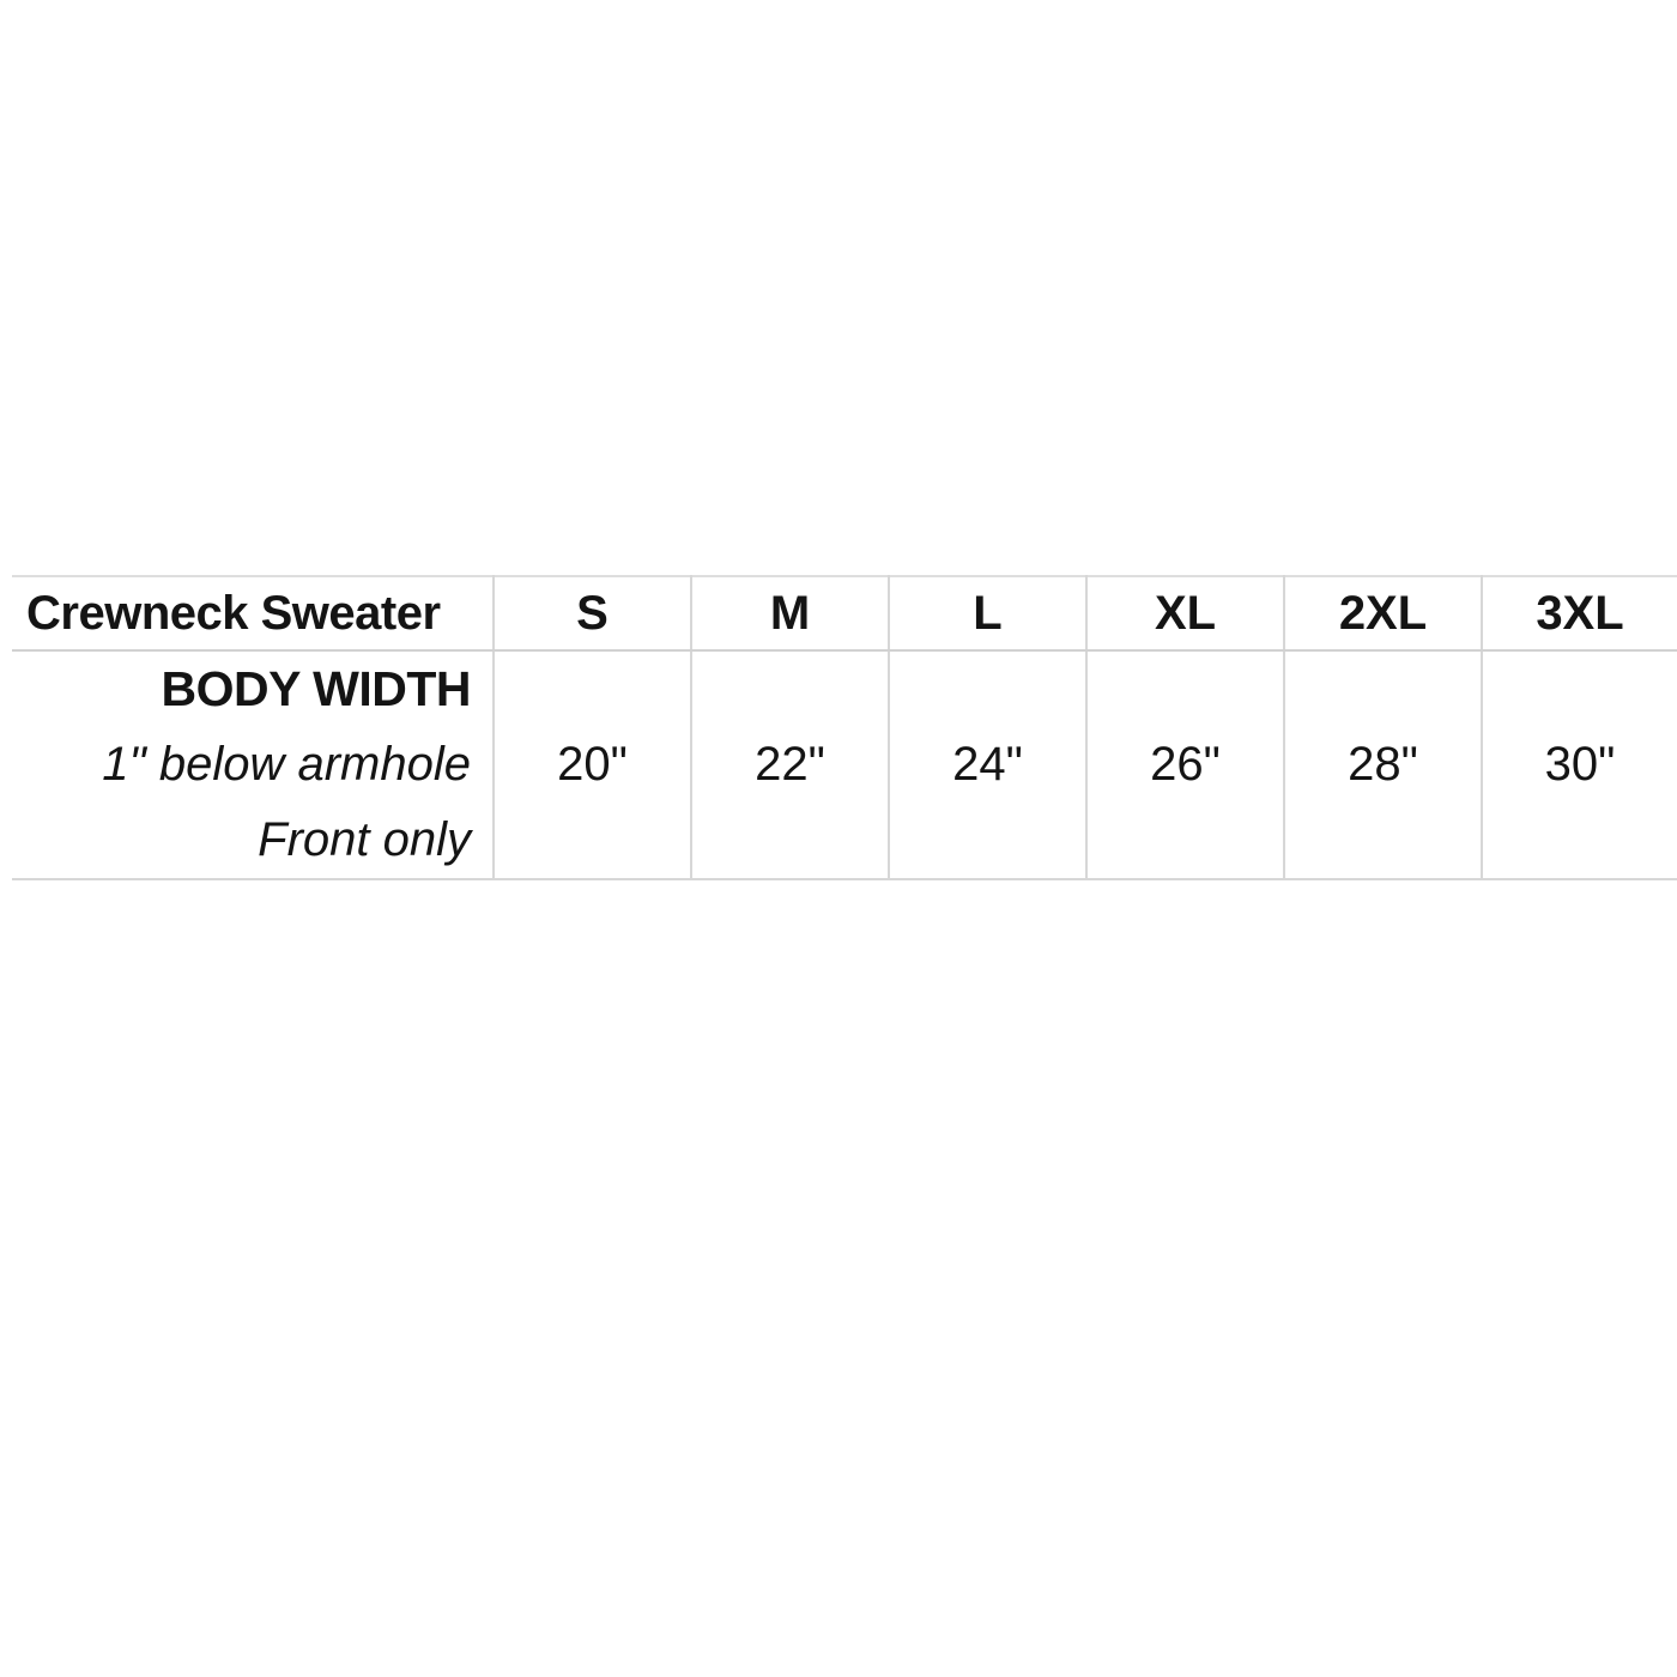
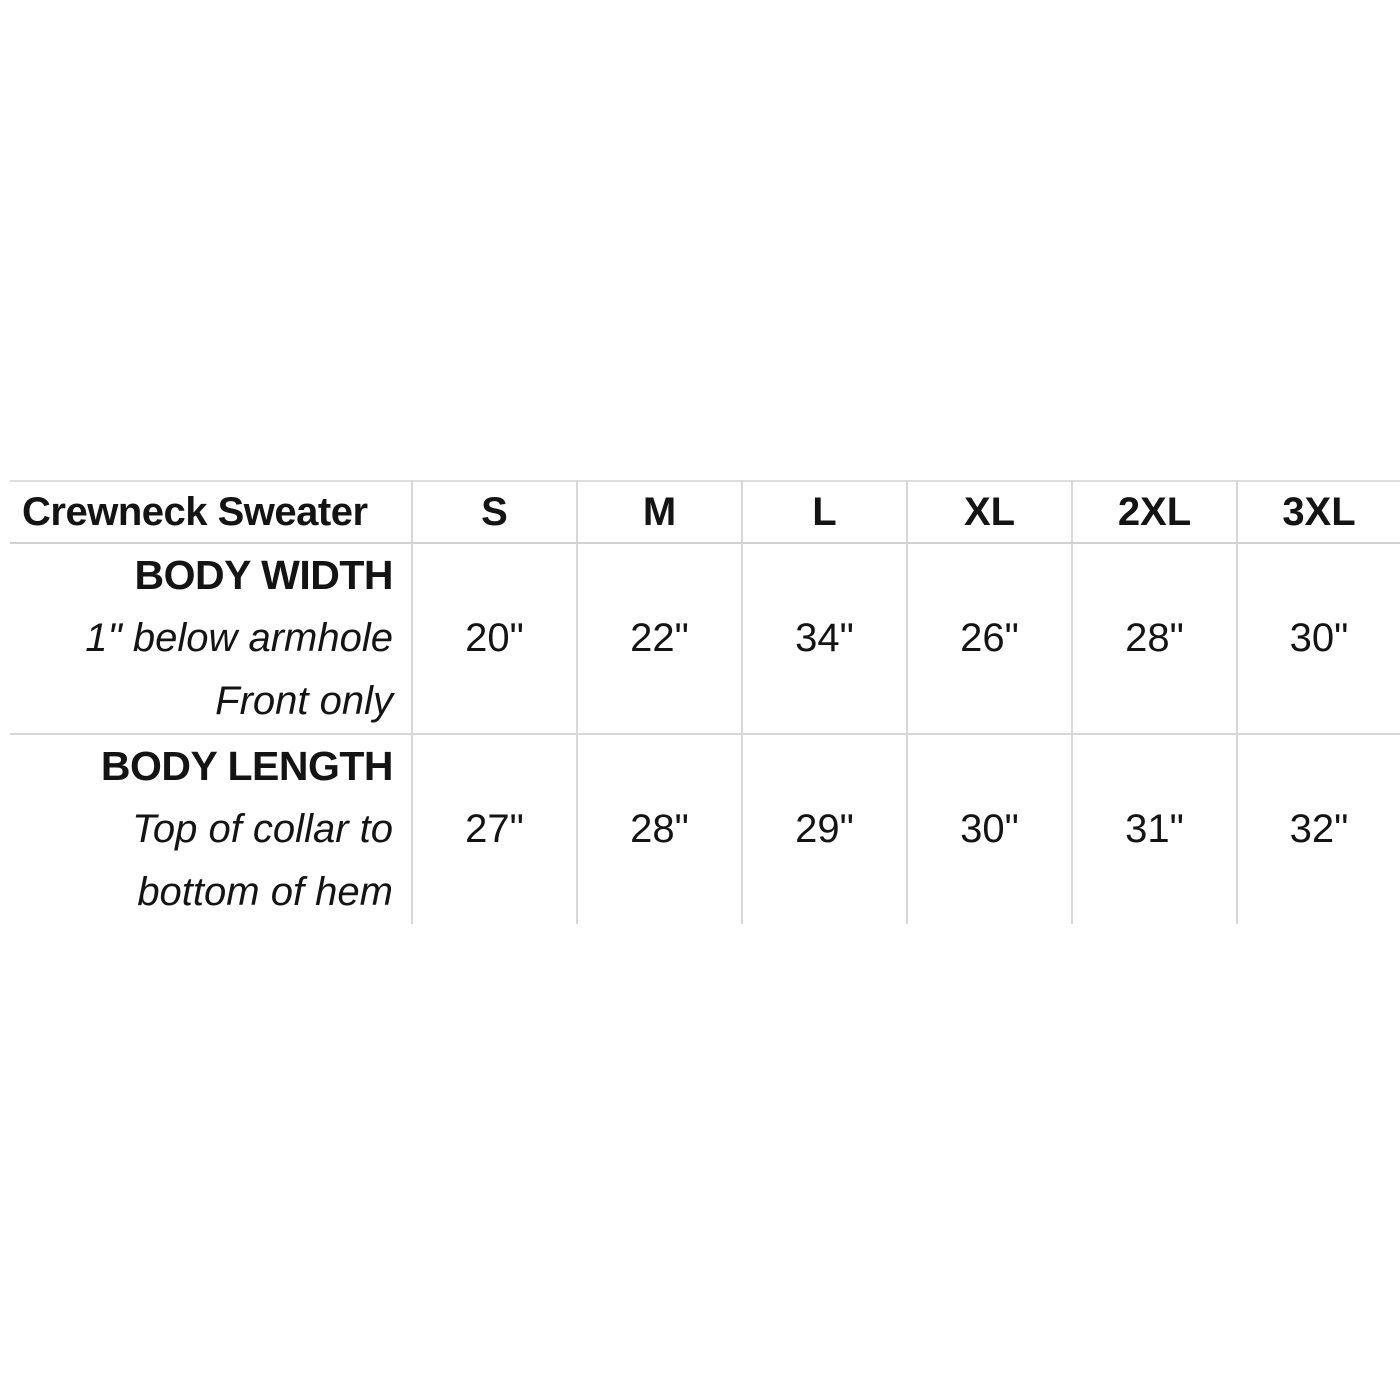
  Crewneck Sweater	S	M	L	XL	2XL	3XL
- BODY WIDTH 1" below armhole Front only	20"	22"	24"	26"	28"	30"
+ BODY WIDTH 1" below armhole Front only	20"	22"	34"	26"	28"	30"
+ BODY LENGTH Top of collar to bottom of hem	27"	28"	29"	30"	31"	32"
